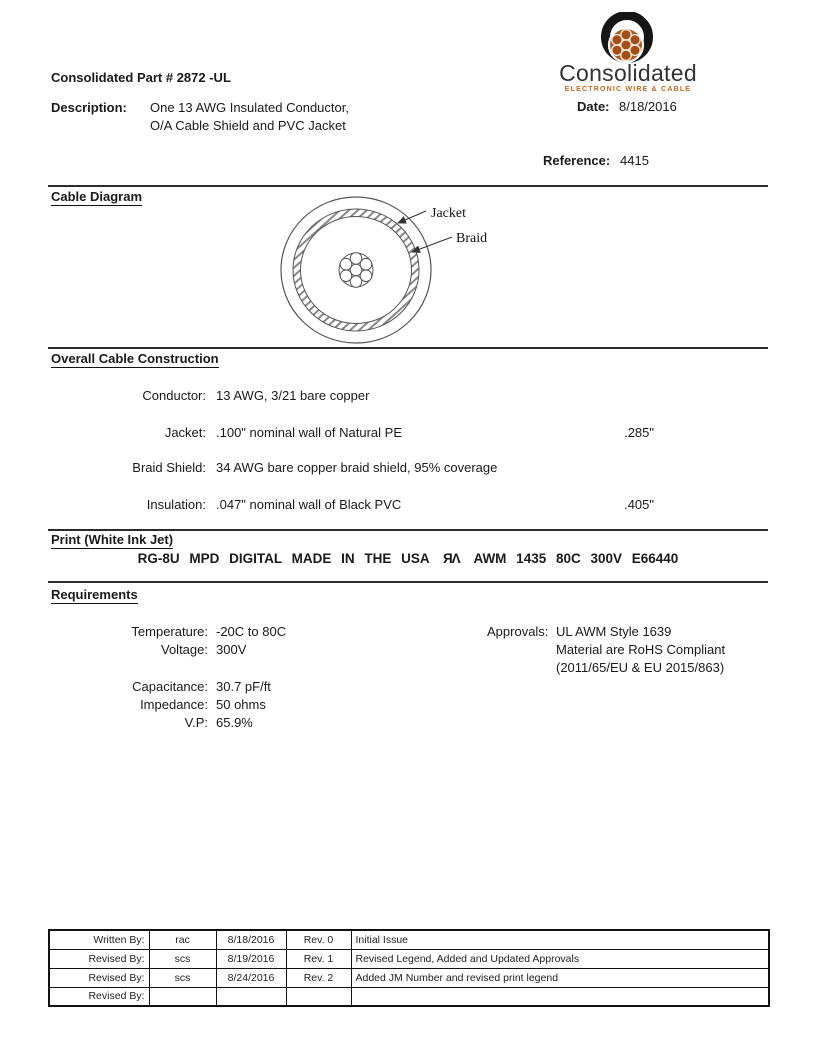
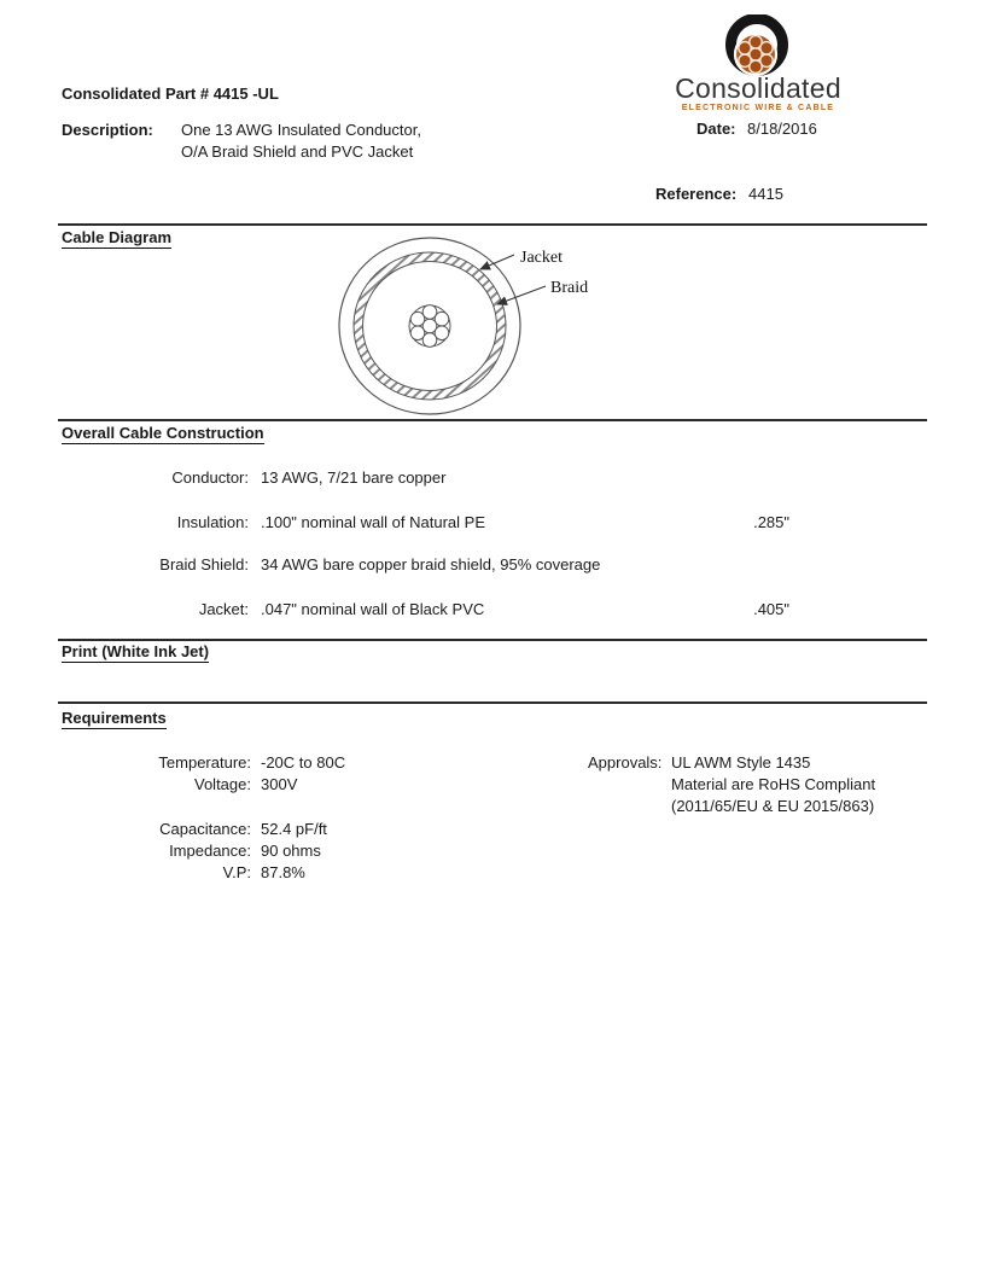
- Consolidated Part # 2872 -UL
+ Consolidated Part # 4415 -UL
  Description:
  One 13 AWG Insulated Conductor,
- O/A Cable Shield and PVC Jacket
+ O/A Braid Shield and PVC Jacket
  Consolidated
  Date:
  8/18/2016
  Reference:
  4415
  Cable Diagram
  Jacket
  Braid
  Overall Cable Construction
  Conductor:
- 13 AWG, 3/21 bare copper
+ 13 AWG, 7/21 bare copper
- Jacket:
+ Insulation:
  .100" nominal wall of Natural PE
  .285"
  Braid Shield:
  34 AWG bare copper braid shield, 95% coverage
- Insulation:
+ Jacket:
  .047" nominal wall of Black PVC
  .405"
  Print (White Ink Jet)
- RG-8U MPD DIGITAL MADE IN THE USA ЯΛ AWM 1435 80C 300V E66440
  Requirements
  Temperature:
  -20C to 80C
  Voltage:
  300V
  Capacitance:
- 30.7 pF/ft
+ 52.4 pF/ft
  Impedance:
- 50 ohms
+ 90 ohms
  V.P:
- 65.9%
+ 87.8%
  Approvals:
- UL AWM Style 1639
+ UL AWM Style 1435
  Material are RoHS Compliant
  (2011/65/EU & EU 2015/863)
- Written By:	rac	8/18/2016	Rev. 0	Initial Issue
- Revised By:	scs	8/19/2016	Rev. 1	Revised Legend, Added and Updated Approvals
- Revised By:	scs	8/24/2016	Rev. 2	Added JM Number and revised print legend
- Revised By:
